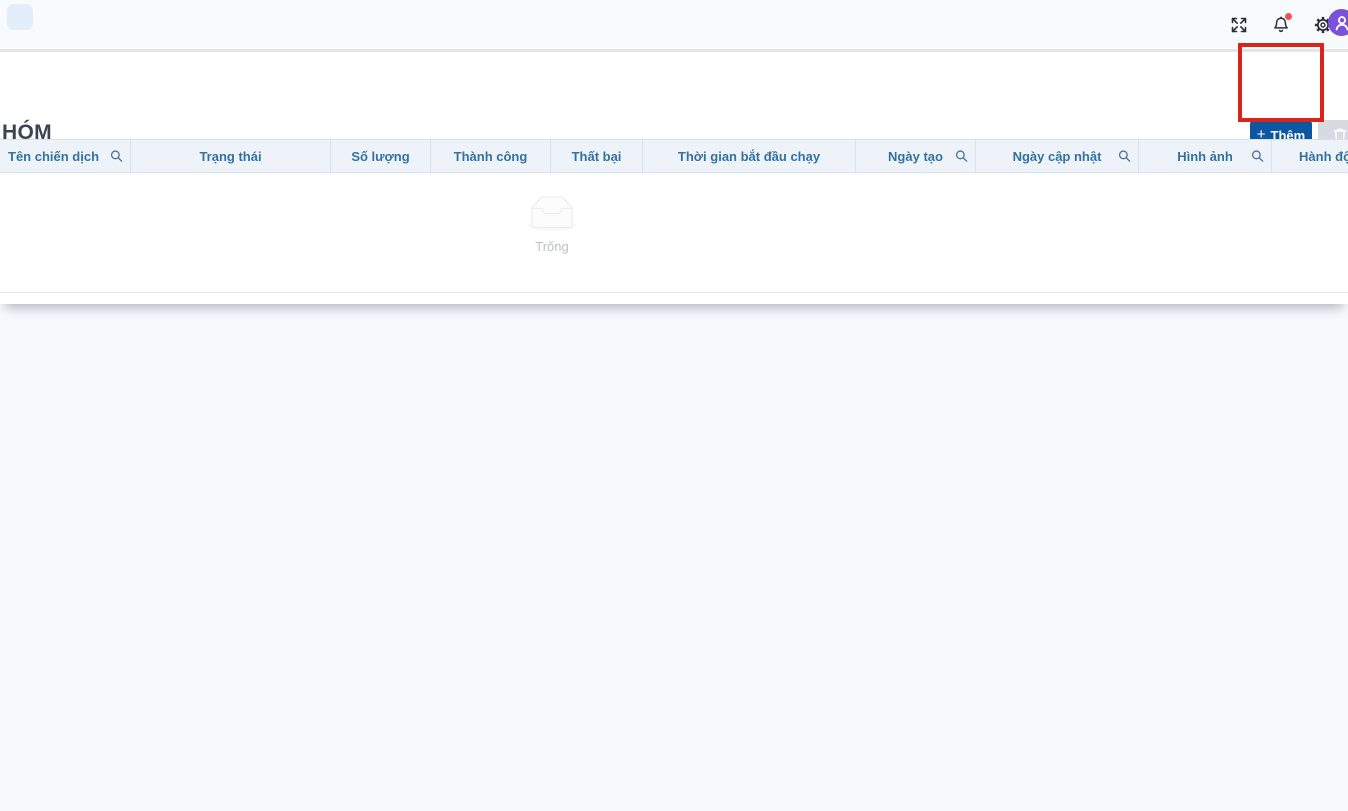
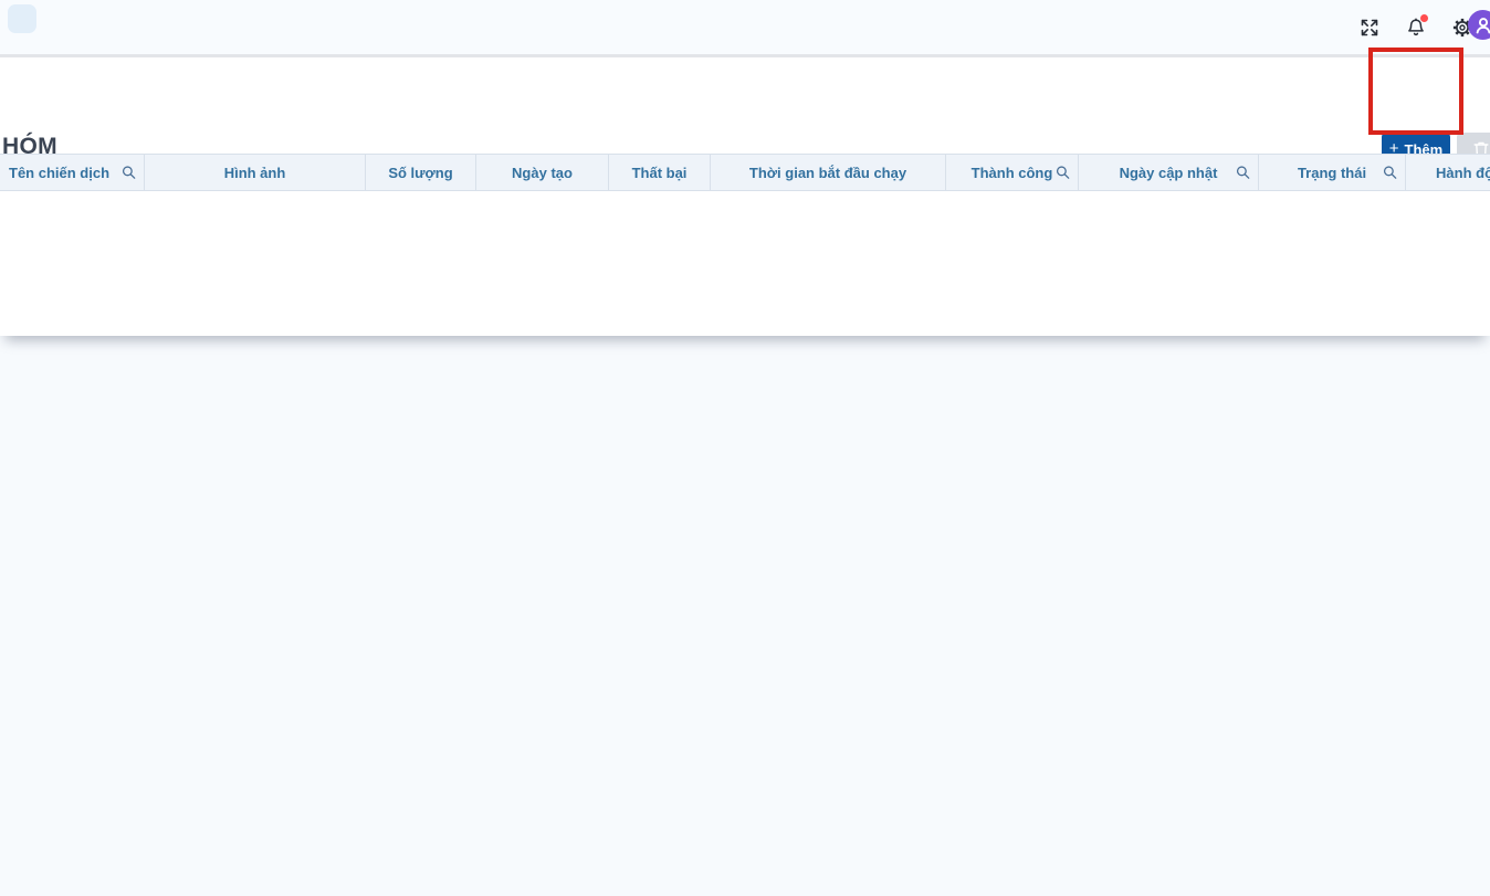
  HÓM
  +
  Thêm
  Tên chiến dịch
- Trạng thái
+ Hình ảnh
  Số lượng
- Thành công
+ Ngày tạo
  Thất bại
  Thời gian bắt đầu chạy
- Ngày tạo
+ Thành công
  Ngày cập nhật
- Hình ảnh
+ Trạng thái
  Hành độ
- Trống
